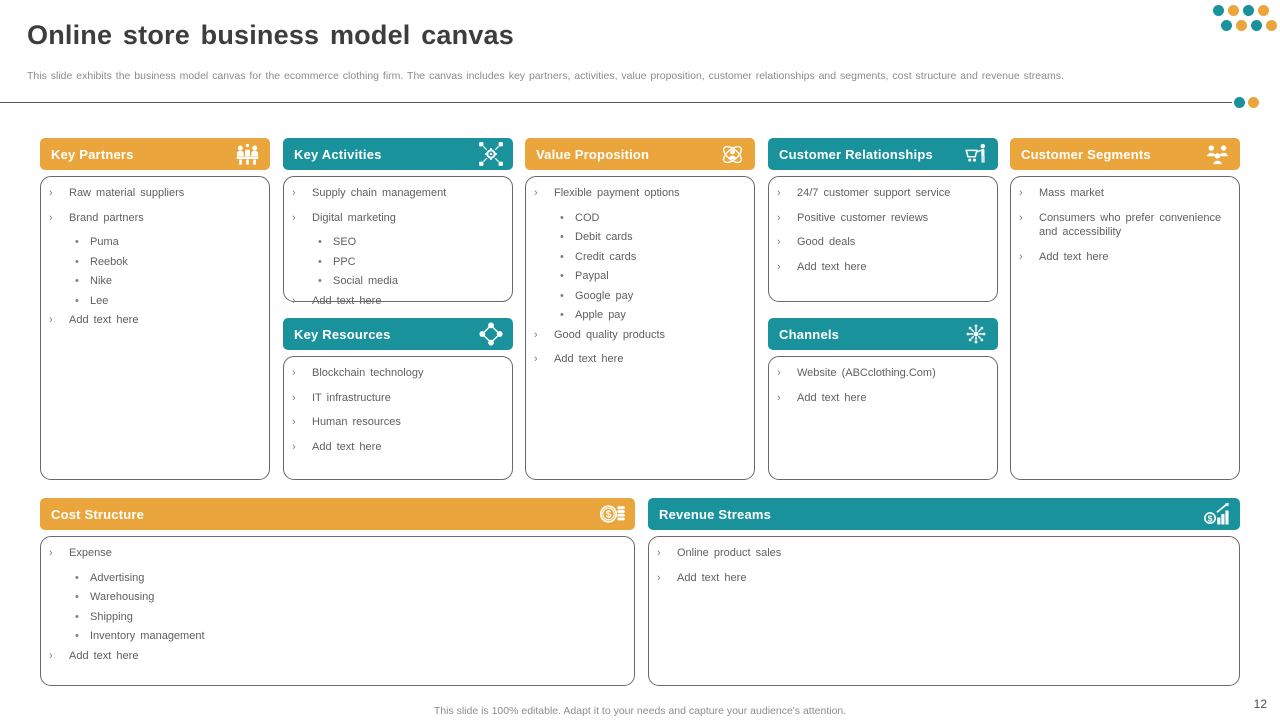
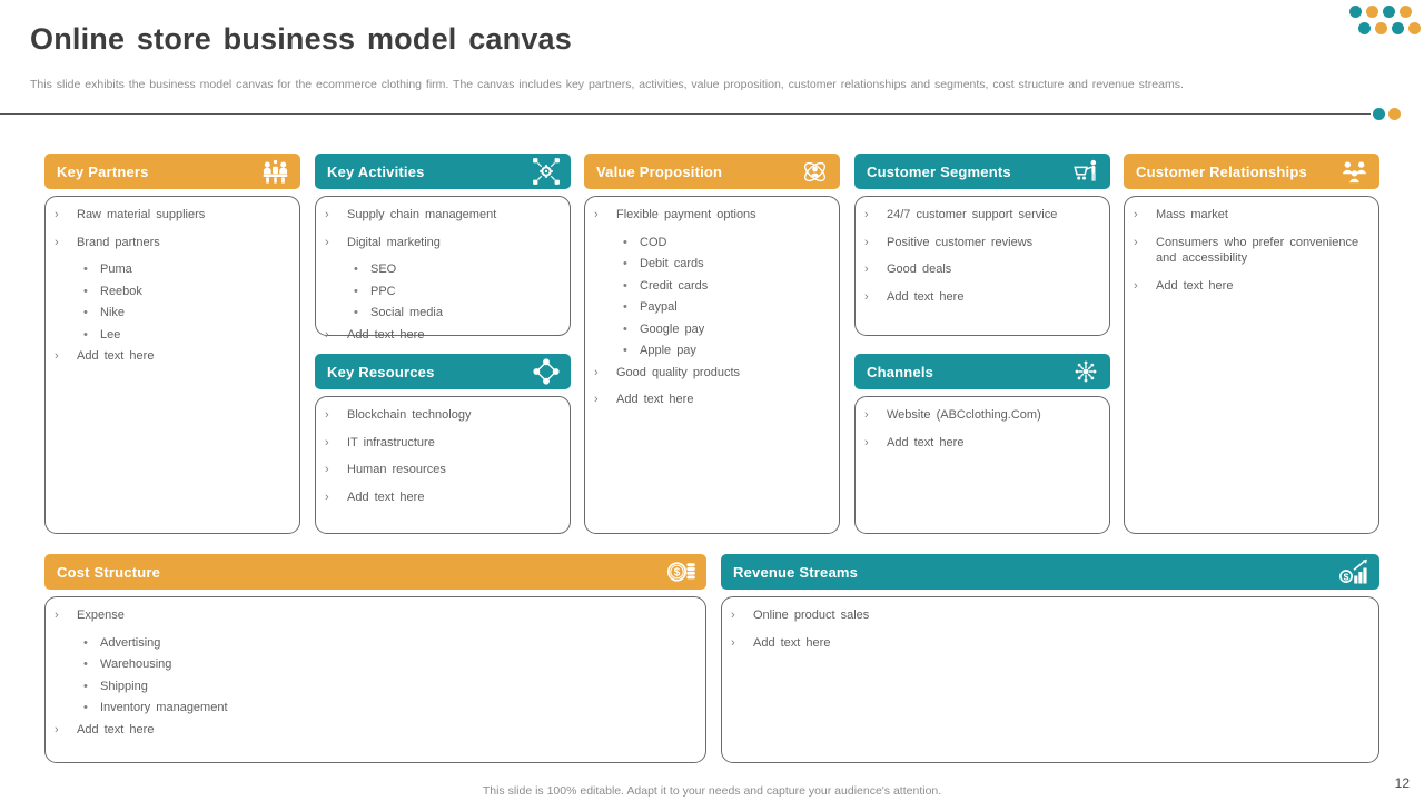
  Online store business model canvas
  This slide exhibits the business model canvas for the ecommerce clothing firm. The canvas includes key partners, activities, value proposition, customer relationships and segments, cost structure and revenue streams.
  Key Partners
  ›
  Raw material suppliers
  ›
  Brand partners
  •
  Puma
  •
  Reebok
  •
  Nike
  •
  Lee
  ›
  Add text here
  Key Activities
  ›
  Supply chain management
  ›
  Digital marketing
  •
  SEO
  •
  PPC
  •
  Social media
  ›
  Add text here
  Key Resources
  ›
  Blockchain technology
  ›
  IT infrastructure
  ›
  Human resources
  ›
  Add text here
  Value Proposition
  ›
  Flexible payment options
  •
  COD
  •
  Debit cards
  •
  Credit cards
  •
  Paypal
  •
  Google pay
  •
  Apple pay
  ›
  Good quality products
  ›
  Add text here
- Customer Relationships
+ Customer Segments
  ›
  24/7 customer support service
  ›
  Positive customer reviews
  ›
  Good deals
  ›
  Add text here
  Channels
  ›
  Website (ABCclothing.Com)
  ›
  Add text here
- Customer Segments
+ Customer Relationships
  ›
  Mass market
  ›
  Consumers who prefer convenience and accessibility
  ›
  Add text here
  Cost Structure
  $
  ›
  Expense
  •
  Advertising
  •
  Warehousing
  •
  Shipping
  •
  Inventory management
  ›
  Add text here
  Revenue Streams
  $
  ›
  Online product sales
  ›
  Add text here
  This slide is 100% editable. Adapt it to your needs and capture your audience's attention.
  12
